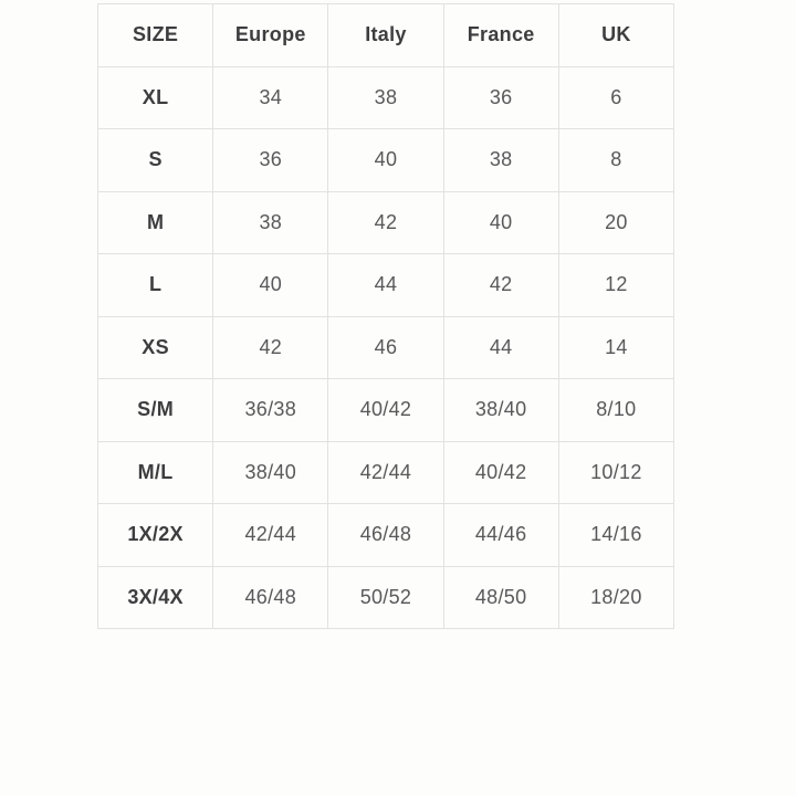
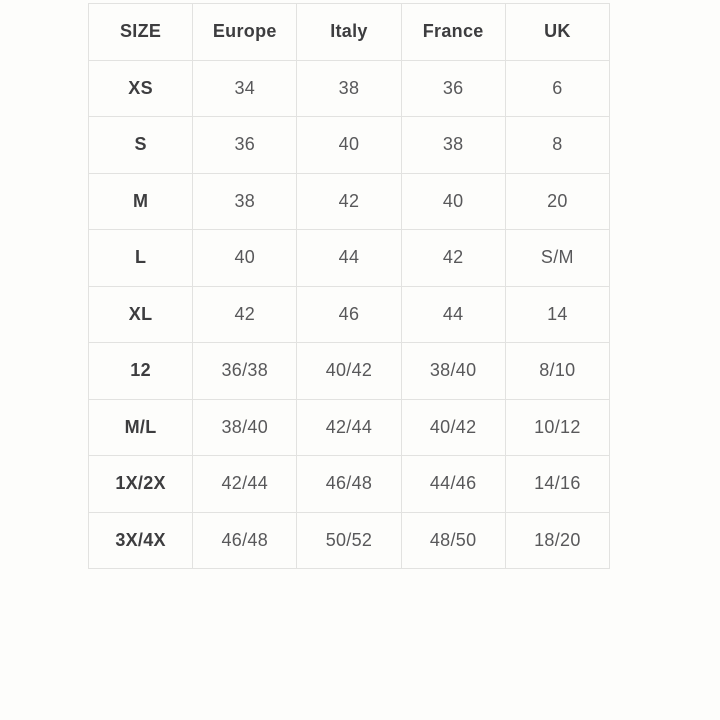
  SIZE	Europe	Italy	France	UK
- XL	34	38	36	6
+ XS	34	38	36	6
  S	36	40	38	8
  M	38	42	40	20
- L	40	44	42	12
+ L	40	44	42	S/M
- XS	42	46	44	14
+ XL	42	46	44	14
- S/M	36/38	40/42	38/40	8/10
+ 12	36/38	40/42	38/40	8/10
  M/L	38/40	42/44	40/42	10/12
  1X/2X	42/44	46/48	44/46	14/16
  3X/4X	46/48	50/52	48/50	18/20
